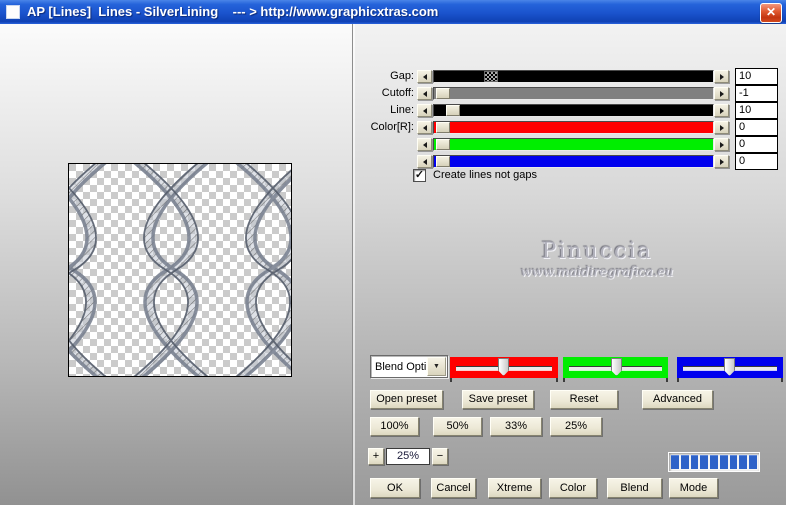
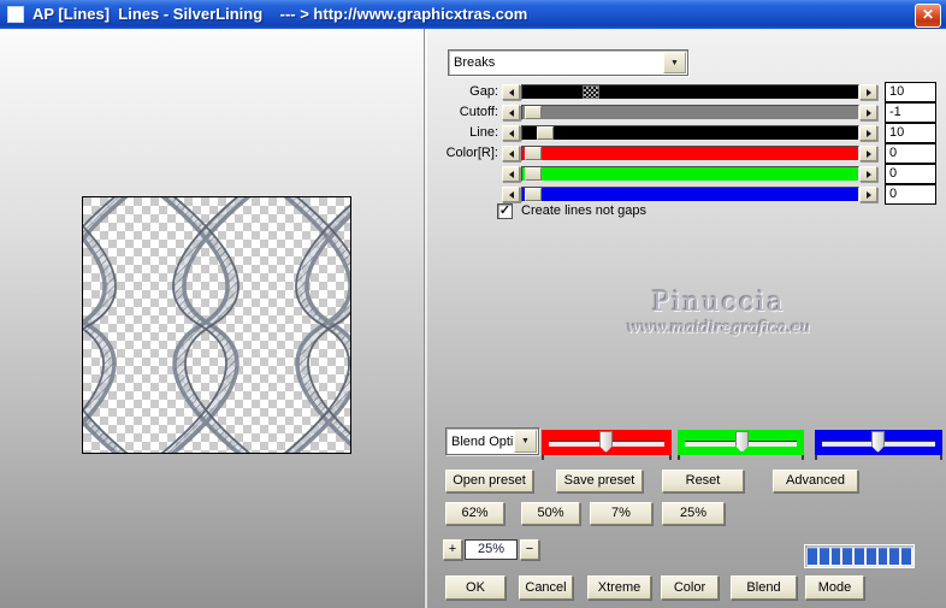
  AP [Lines] Lines - SilverLining --- > http://www.graphicxtras.com
  ✕
+ Breaks
  Gap:
  10
  Cutoff:
  -1
  Line:
  10
  Color[R]:
  0
  0
  0
  ✓
  Create lines not gaps
  Pinuccia
  www.maidiregrafica.eu
  Blend Opti
  Open preset
  Save preset
  Reset
  Advanced
- 100%
+ 62%
  50%
- 33%
+ 7%
  25%
  +
  25%
  −
  OK
  Cancel
  Xtreme
  Color
  Blend
  Mode
